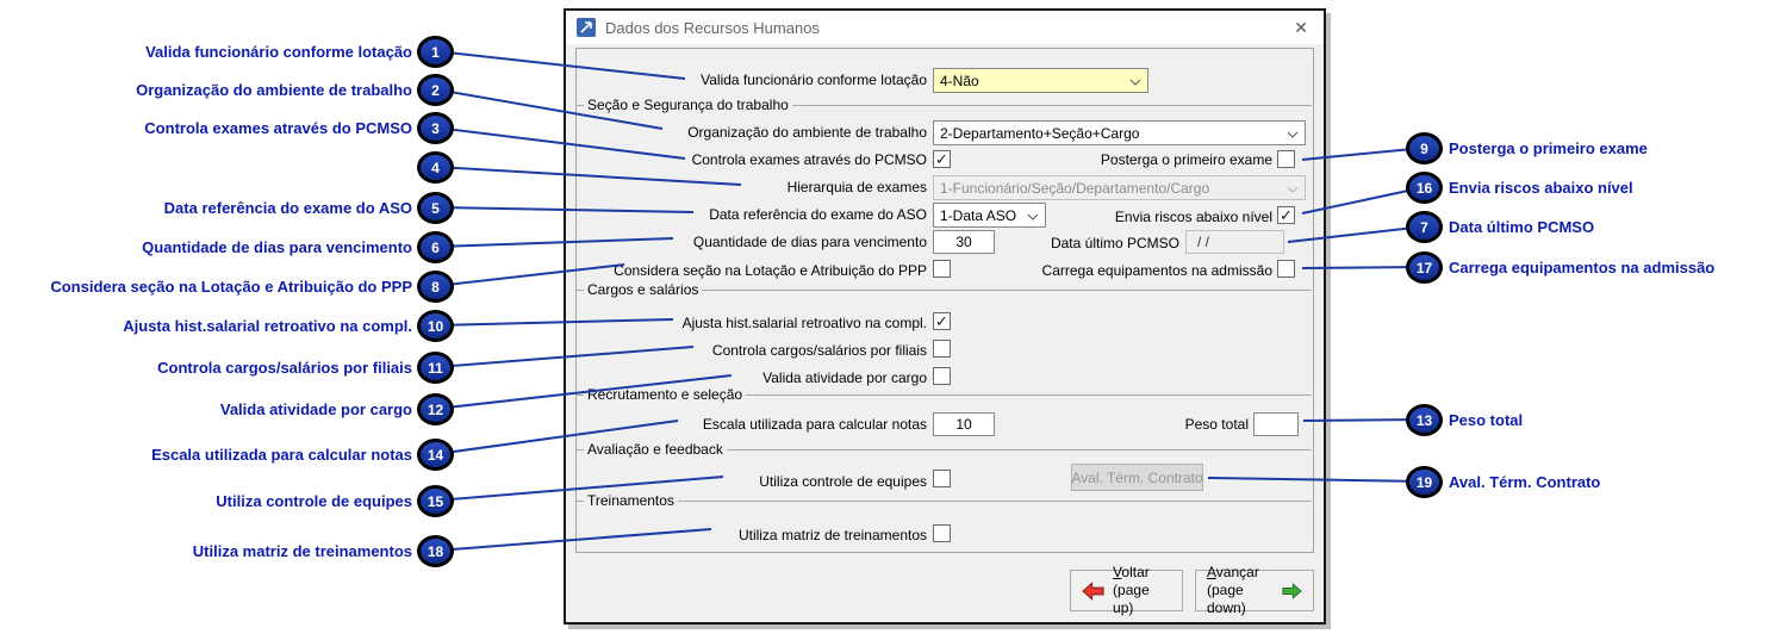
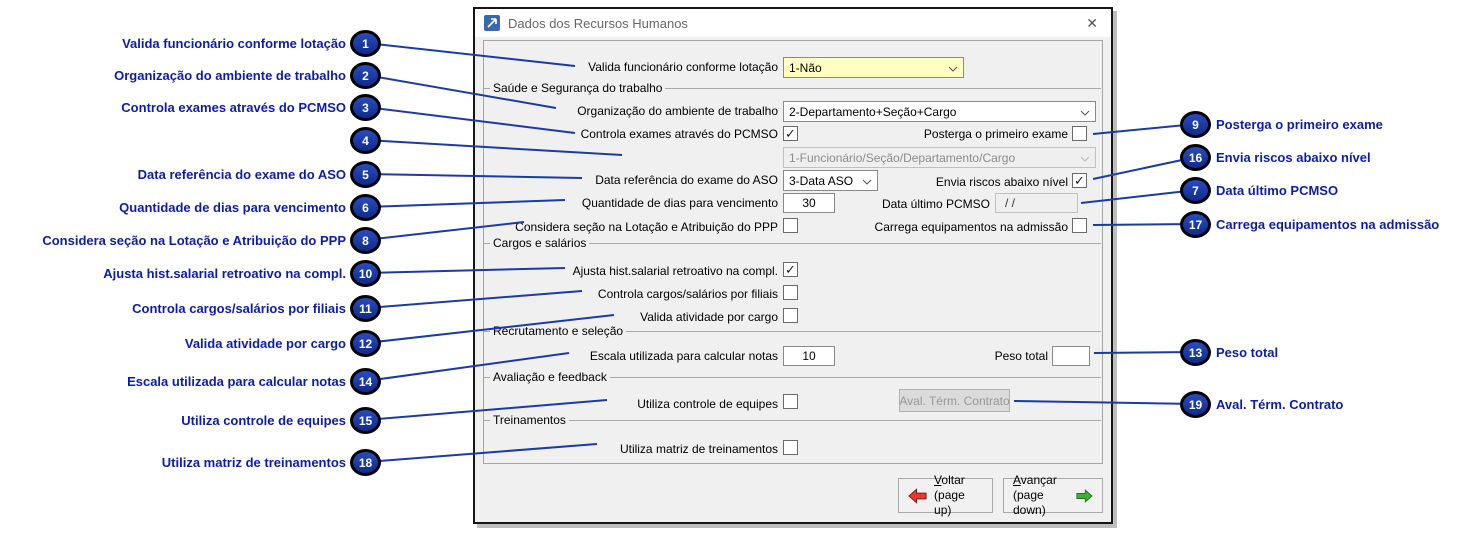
  Valida funcionário conforme lotação
  Organização do ambiente de trabalho
  Controla exames através do PCMSO
  Data referência do exame do ASO
  Quantidade de dias para vencimento
  Considera seção na Lotação e Atribuição do PPP
  Ajusta hist.salarial retroativo na compl.
  Controla cargos/salários por filiais
  Valida atividade por cargo
  Escala utilizada para calcular notas
  Utiliza controle de equipes
  Utiliza matriz de treinamentos
  1
  2
  3
  4
  5
  6
  8
  10
  11
  12
  14
  15
  18
  Posterga o primeiro exame
  Envia riscos abaixo nível
  Data último PCMSO
  Carrega equipamentos na admissão
  Peso total
  Aval. Térm. Contrato
  9
  16
  7
  17
  13
  19
  Dados dos Recursos Humanos
  ✕
  Valida funcionário conforme lotação
- 4-Não
+ 1-Não
- Seção e Segurança do trabalho
+ Saúde e Segurança do trabalho
  Organização do ambiente de trabalho
  2-Departamento+Seção+Cargo
  Controla exames através do PCMSO
  ✓
  Posterga o primeiro exame
- Hierarquia de exames
  1-Funcionário/Seção/Departamento/Cargo
  Data referência do exame do ASO
- 1-Data ASO
+ 3-Data ASO
  Envia riscos abaixo nível
  ✓
  Quantidade de dias para vencimento
  30
  Data último PCMSO
  / /
  Considera seção na Lotação e Atribuição do PPP
  Carrega equipamentos na admissão
  Cargos e salários
  Ajusta hist.salarial retroativo na compl.
  ✓
  Controla cargos/salários por filiais
  Valida atividade por cargo
  Recrutamento e seleção
  Escala utilizada para calcular notas
  10
  Peso total
  Avaliação e feedback
  Utiliza controle de equipes
  Aval. Térm. Contrato
  Treinamentos
  Utiliza matriz de treinamentos
  Voltar
  (page up)
  Avançar
  (page down)
